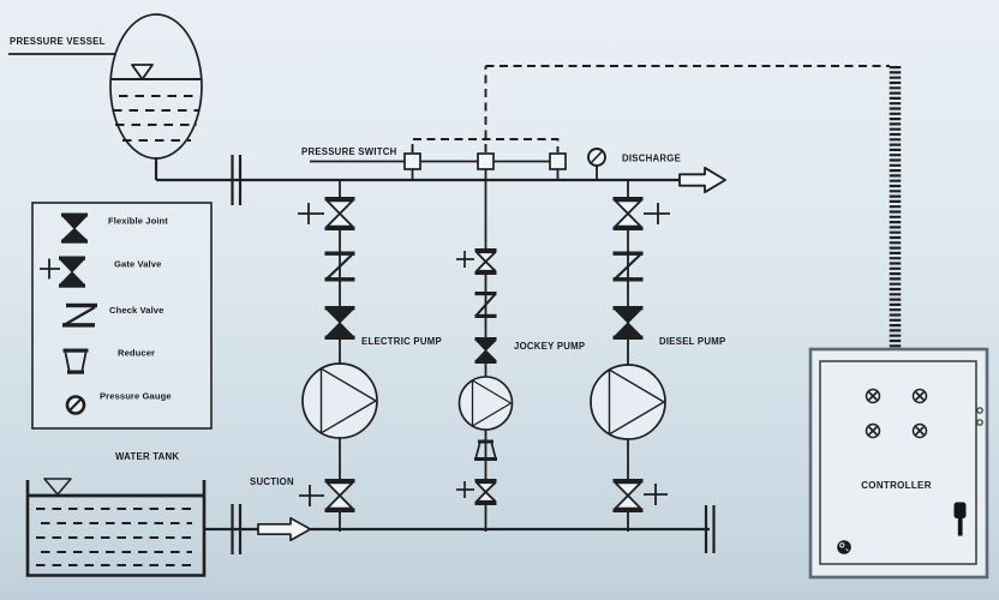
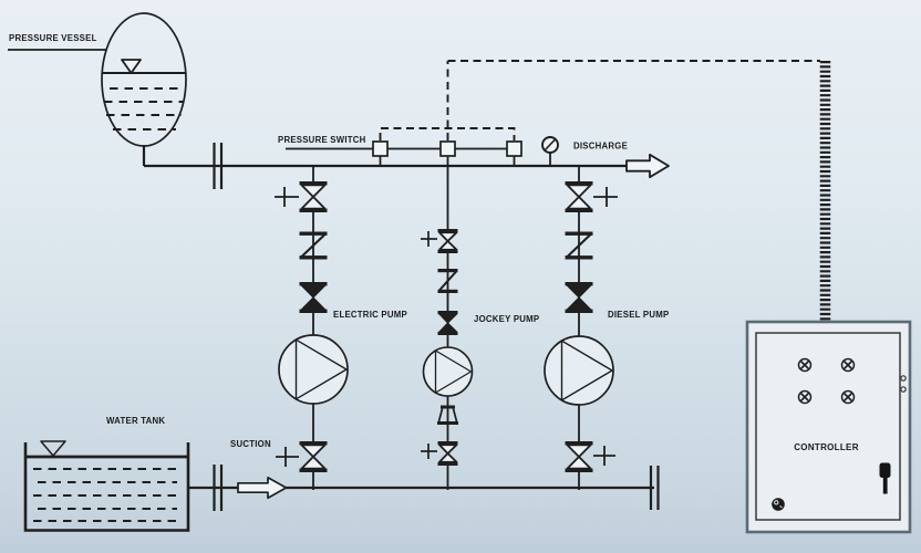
- Flexible Joint
- Gate Valve
- Check Valve
- Reducer
- Pressure Gauge
  PRESSURE VESSEL
  PRESSURE SWITCH
  DISCHARGE
  ELECTRIC PUMP
  JOCKEY PUMP
  DIESEL PUMP
  WATER TANK
  SUCTION
  CONTROLLER
